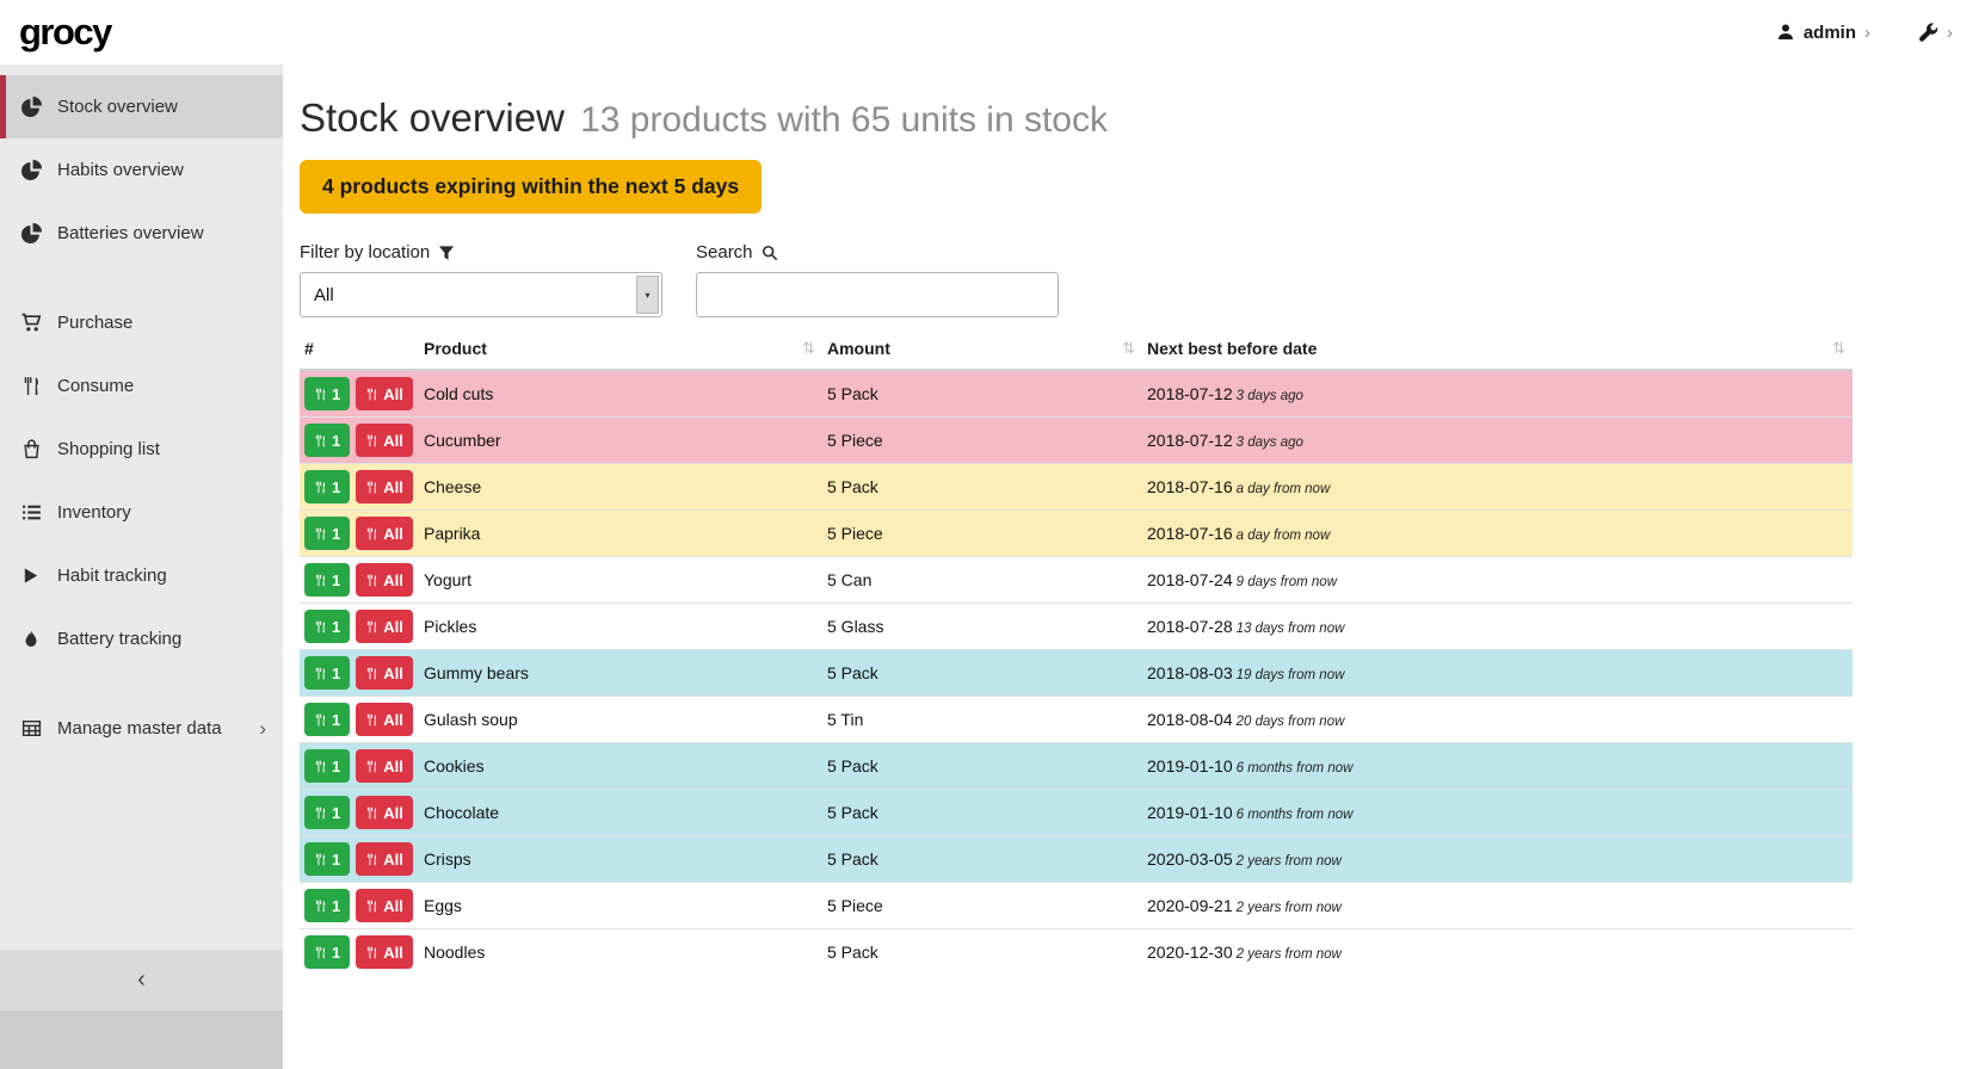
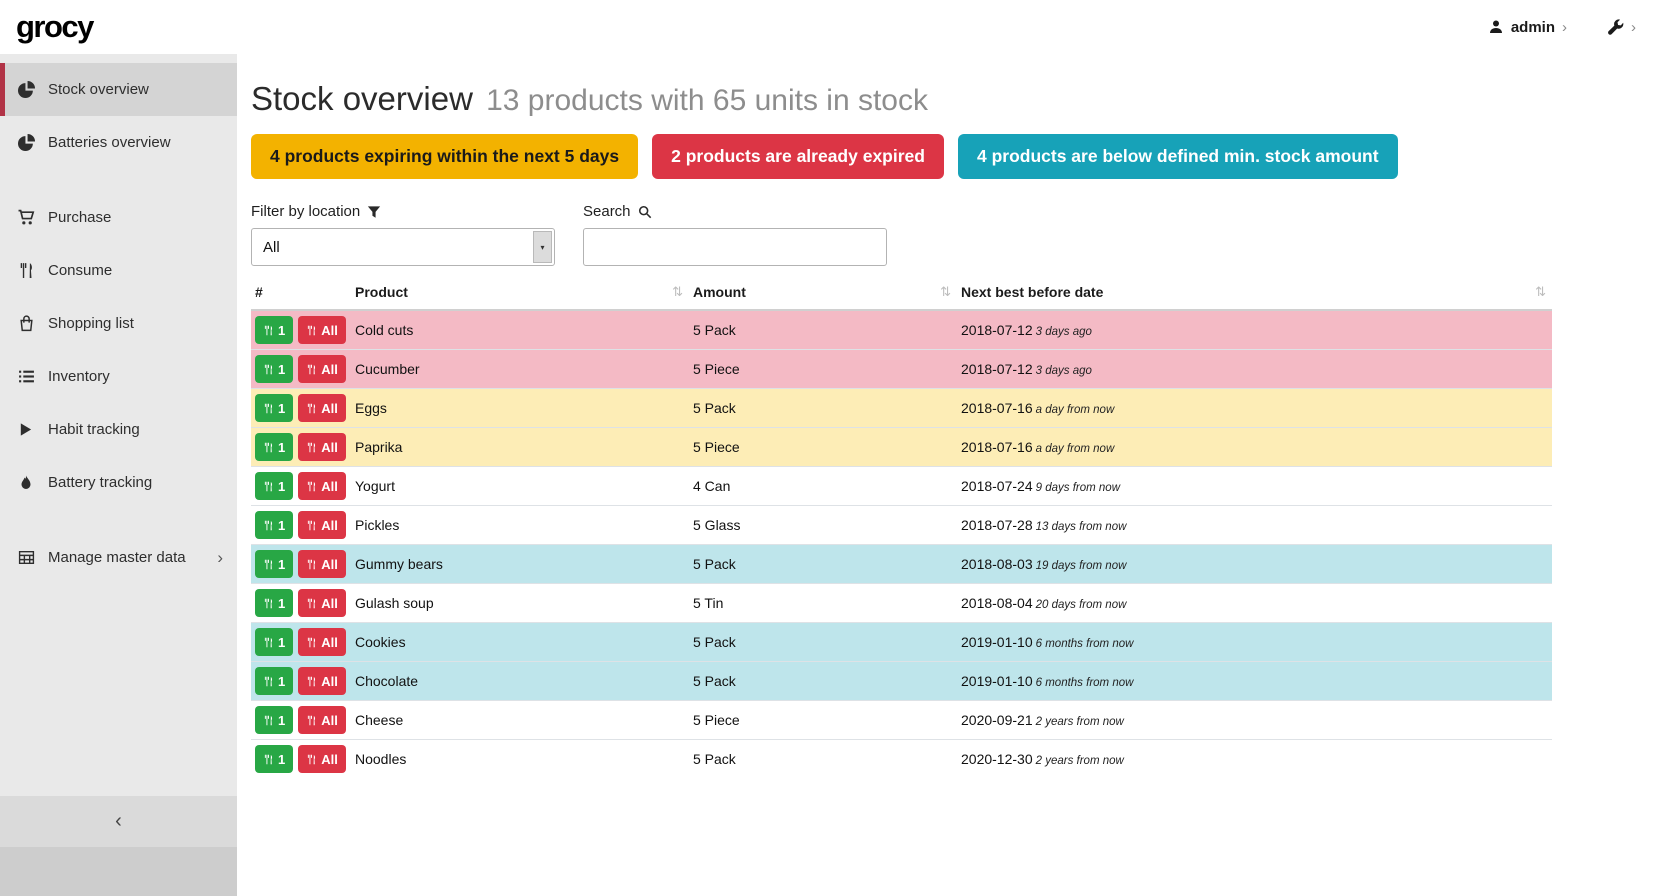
  grocy
  admin
  ›
  ›
  Stock overview
- Habits overview
  Batteries overview
  Purchase
  Consume
  Shopping list
  Inventory
  Habit tracking
  Battery tracking
  Manage master data
  ›
  ‹
  Stock overview 13 products with 65 units in stock
  4 products expiring within the next 5 days
+ 2 products are already expired
+ 4 products are below defined min. stock amount
  Filter by location
  All
  ▾
  Search
  #	Product ⇅	Amount ⇅	Next best before date ⇅
  1 All	Cold cuts	5 Pack	2018-07-12 3 days ago
  1 All	Cucumber	5 Piece	2018-07-12 3 days ago
- 1 All	Cheese	5 Pack	2018-07-16 a day from now
+ 1 All	Eggs	5 Pack	2018-07-16 a day from now
  1 All	Paprika	5 Piece	2018-07-16 a day from now
- 1 All	Yogurt	5 Can	2018-07-24 9 days from now
+ 1 All	Yogurt	4 Can	2018-07-24 9 days from now
  1 All	Pickles	5 Glass	2018-07-28 13 days from now
  1 All	Gummy bears	5 Pack	2018-08-03 19 days from now
  1 All	Gulash soup	5 Tin	2018-08-04 20 days from now
  1 All	Cookies	5 Pack	2019-01-10 6 months from now
  1 All	Chocolate	5 Pack	2019-01-10 6 months from now
- 1 All	Crisps	5 Pack	2020-03-05 2 years from now
- 1 All	Eggs	5 Piece	2020-09-21 2 years from now
+ 1 All	Cheese	5 Piece	2020-09-21 2 years from now
  1 All	Noodles	5 Pack	2020-12-30 2 years from now
